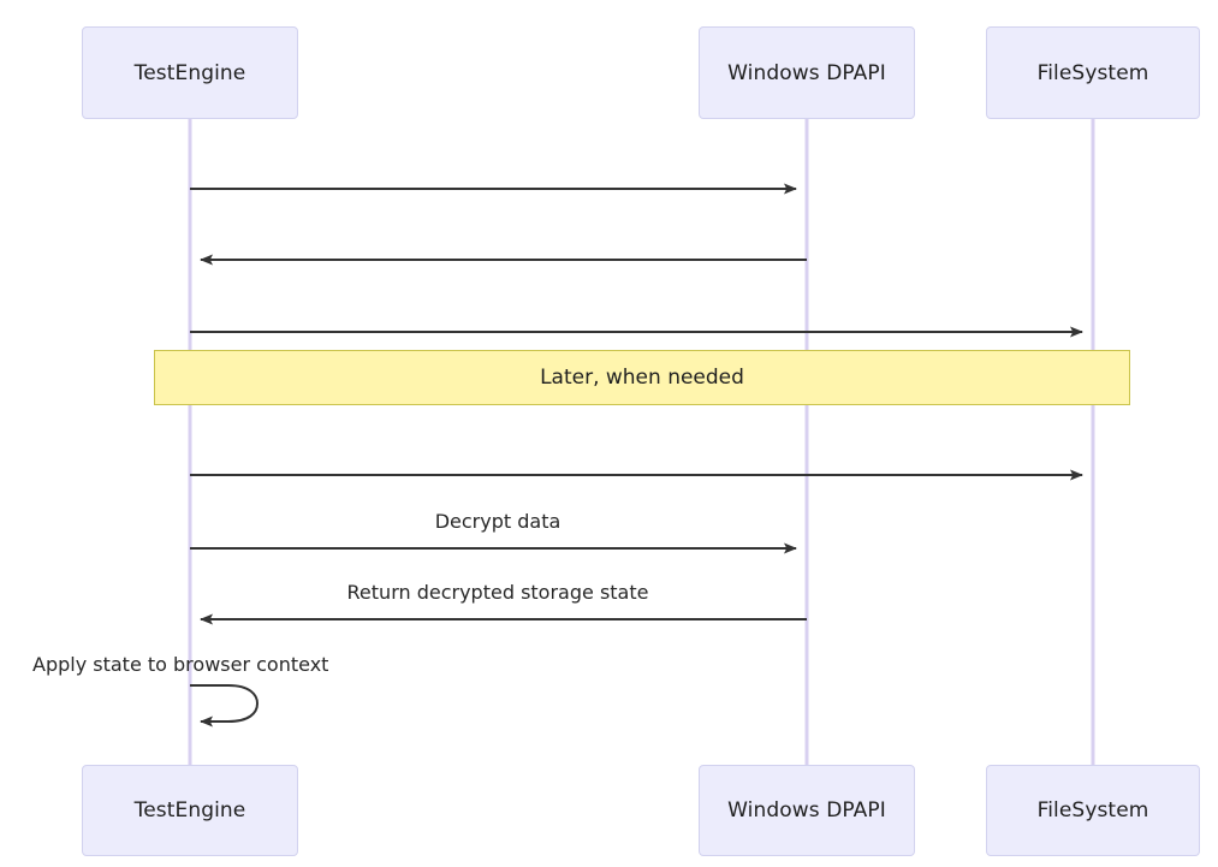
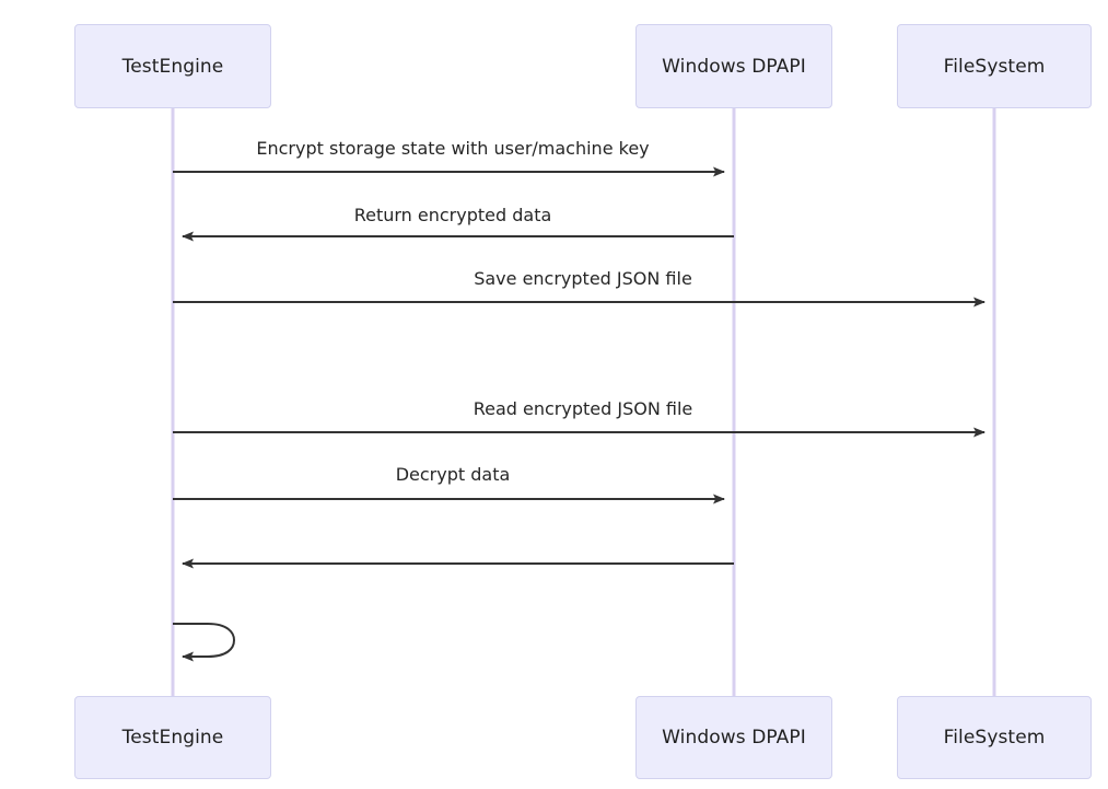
  TestEngine
  Windows DPAPI
  FileSystem
+ Encrypt storage state with user/machine key
+ Return encrypted data
+ Save encrypted JSON file
+ Read encrypted JSON file
  Decrypt data
- Return decrypted storage state
- Apply state to browser context
- Later, when needed
  TestEngine
  Windows DPAPI
  FileSystem
